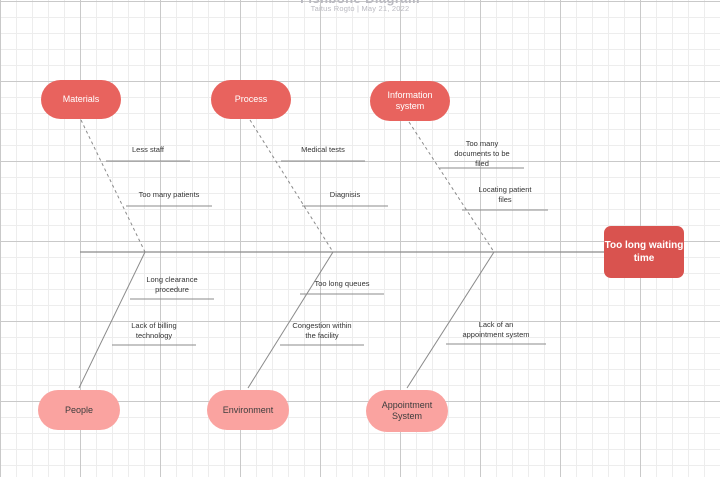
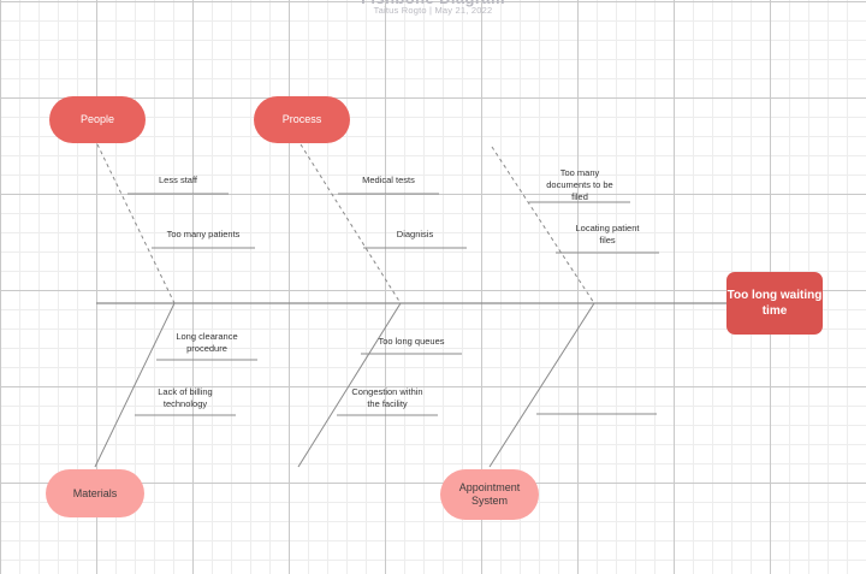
  Taitus Rogto | May 21, 2022
- Materials
+ People
  Process
- Information
- system
- People
+ Materials
- Environment
  Appointment
  System
  Too long waiting time
  Less staff
  Too many patients
  Medical tests
  Diagnisis
  Too many
  documents to be
  filed
  Locating patient
  files
  Long clearance
  procedure
  Lack of billing
  technology
  Too long queues
  Congestion within
  the facility
- Lack of an
- appointment system
